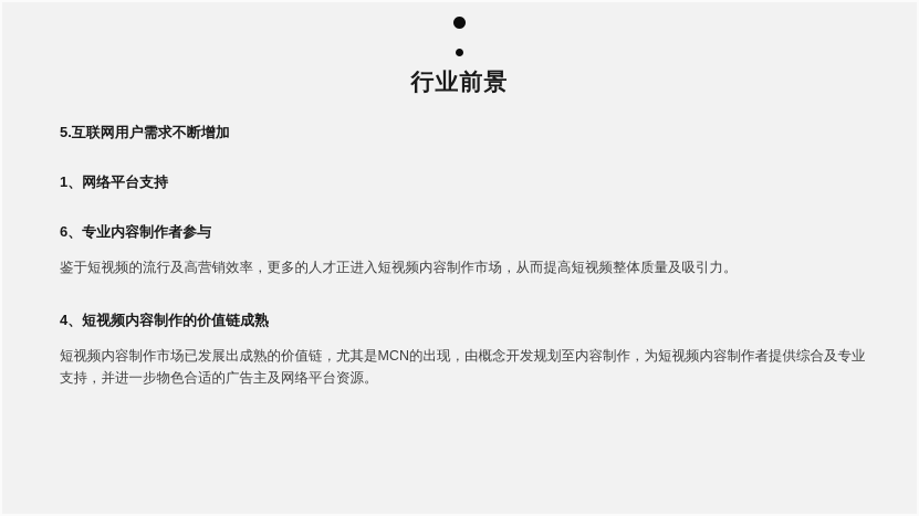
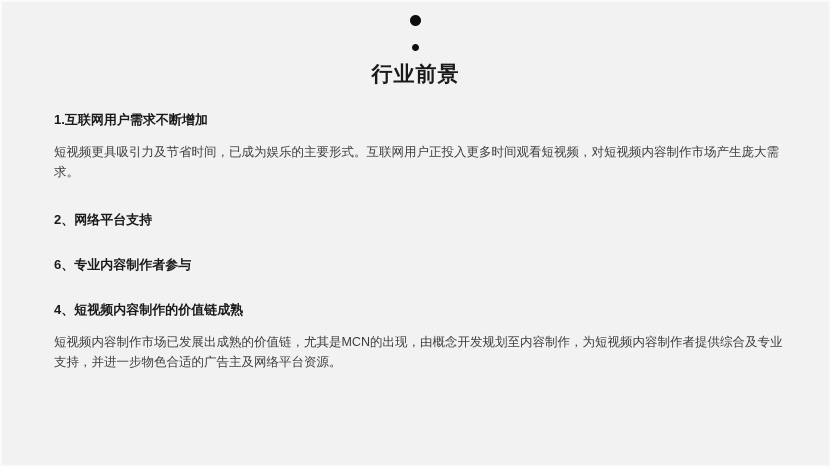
  行业前景
- 5.互联网用户需求不断增加
+ 1.互联网用户需求不断增加
+ 短视频更具吸引力及节省时间，已成为娱乐的主要形式。互联网用户正投入更多时间观看短视频，对短视频内容制作市场产生庞大需求。
- 1、网络平台支持
+ 2、网络平台支持
  6、专业内容制作者参与
- 鉴于短视频的流行及高营销效率，更多的人才正进入短视频内容制作市场，从而提高短视频整体质量及吸引力。
  4、短视频内容制作的价值链成熟
  短视频内容制作市场已发展出成熟的价值链，尤其是MCN的出现，由概念开发规划至内容制作，为短视频内容制作者提供综合及专业支持，并进一步物色合适的广告主及网络平台资源。
